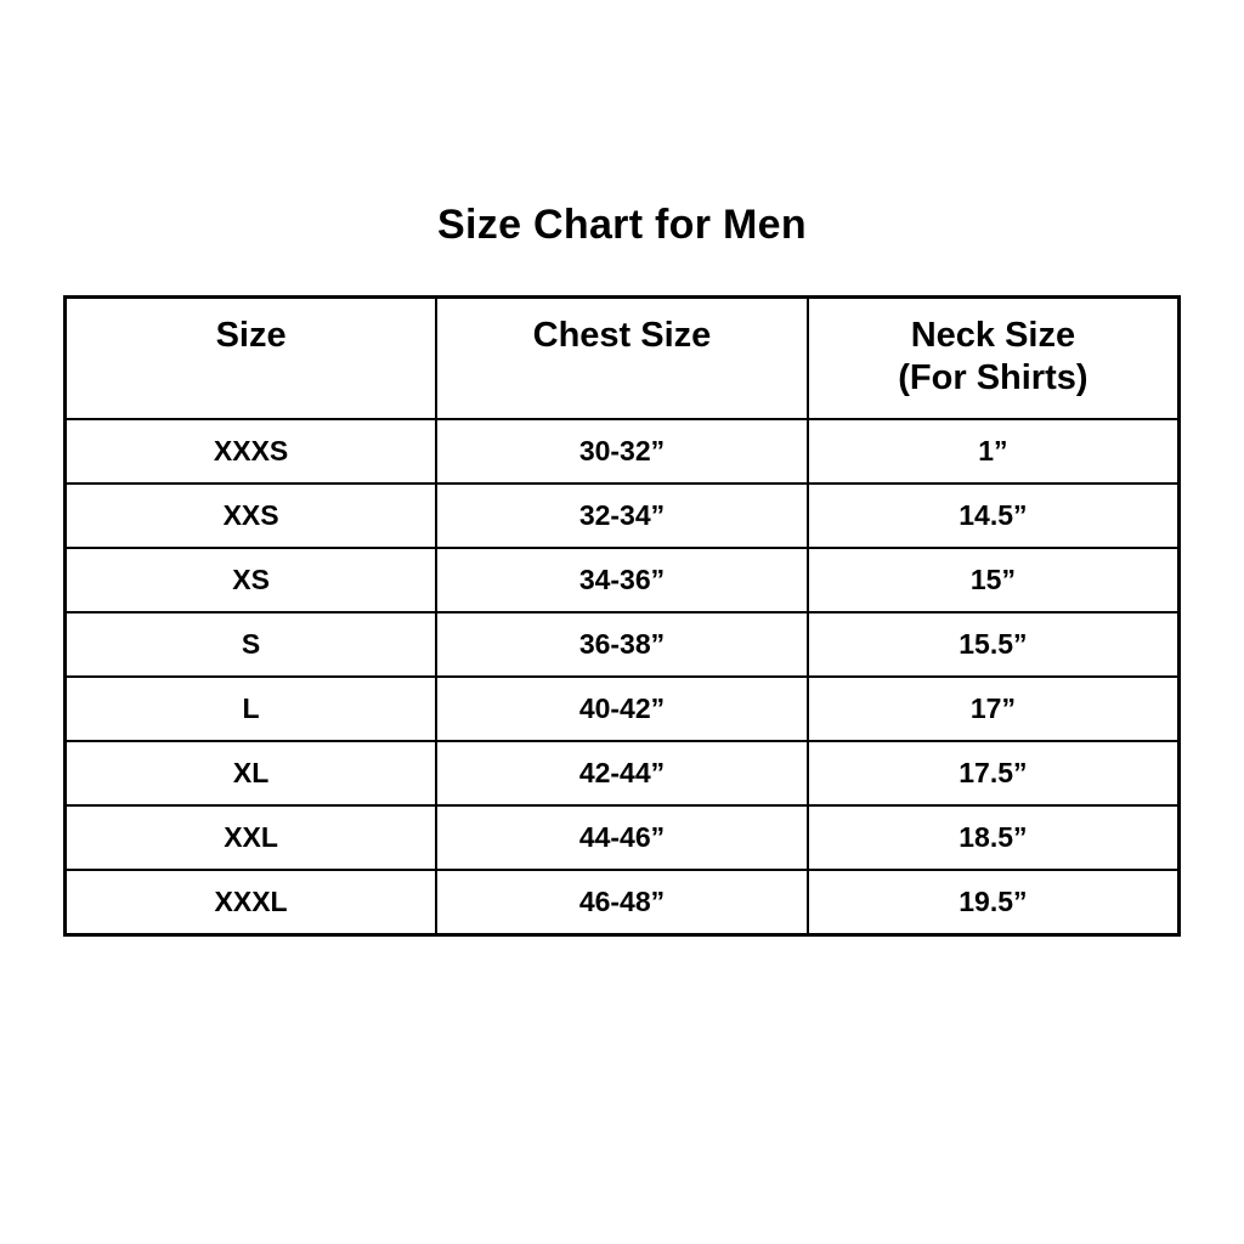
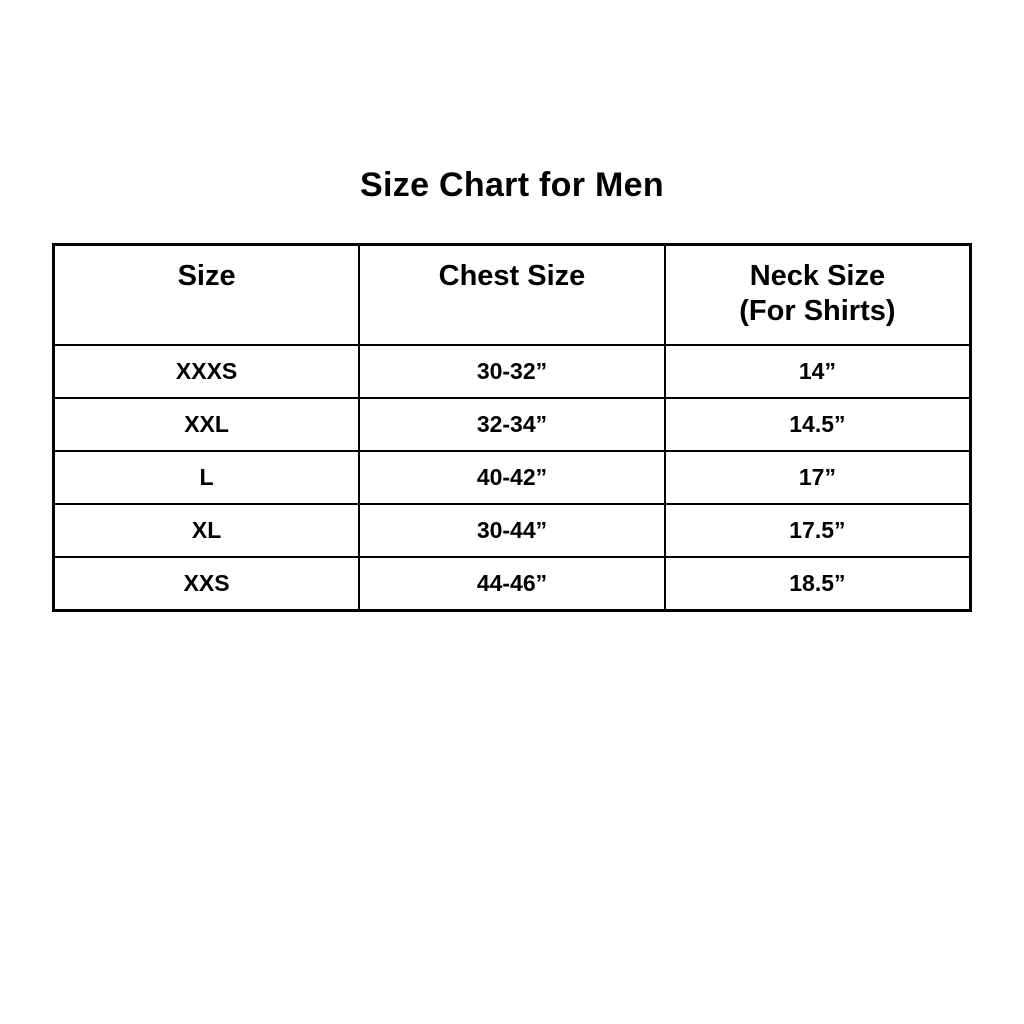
  Size Chart for Men
  Size	Chest Size	Neck Size(For Shirts)
- XXXS	30-32”	1”
+ XXXS	30-32”	14”
- XXS	32-34”	14.5”
+ XXL	32-34”	14.5”
- XS	34-36”	15”
- S	36-38”	15.5”
  L	40-42”	17”
- XL	42-44”	17.5”
+ XL	30-44”	17.5”
- XXL	44-46”	18.5”
+ XXS	44-46”	18.5”
- XXXL	46-48”	19.5”
